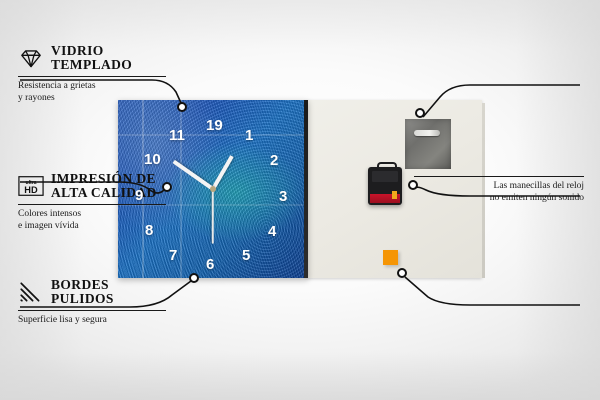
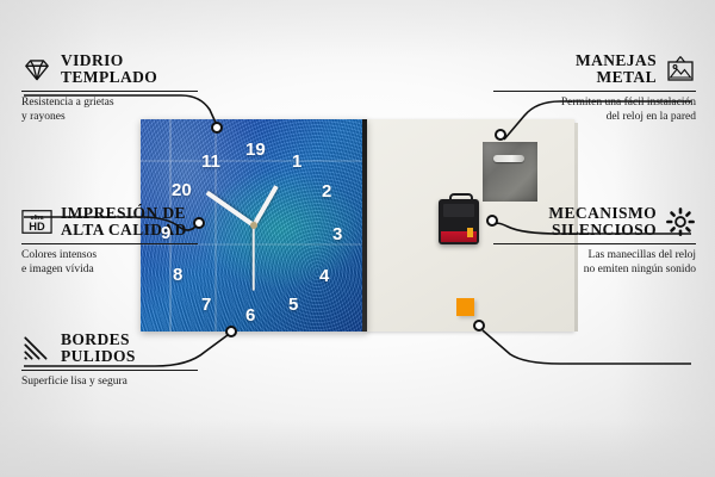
  19
  1
  2
  3
  4
  5
  6
  7
  8
  9
- 10
+ 20
  11
  VIDRIO
  TEMPLADO
  Resistencia a grietas
  y rayones
  HD
  IMPRESIÓN DE
  ALTA CALIDAD
  Colores intensos
  e imagen vívida
  BORDES
  PULIDOS
  Superficie lisa y segura
+ MANEJAS
+ METAL
+ Permiten una fácil instalación
+ del reloj en la pared
+ MECANISMO
+ SILENCIOSO
  Las manecillas del reloj
  no emiten ningún sonido
